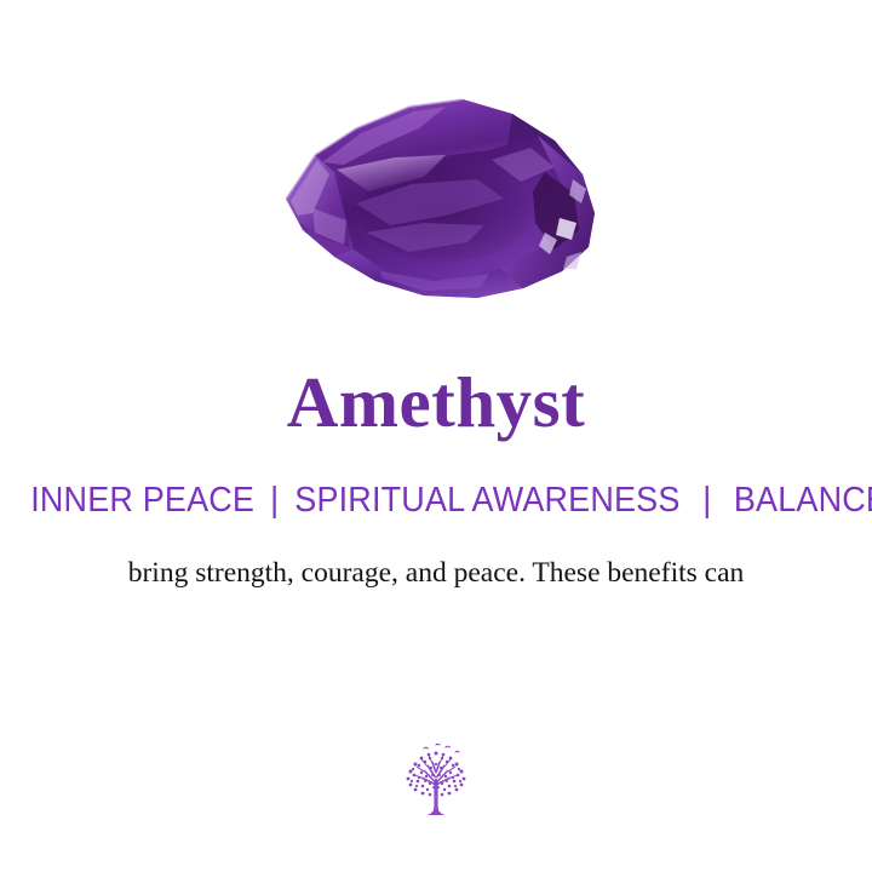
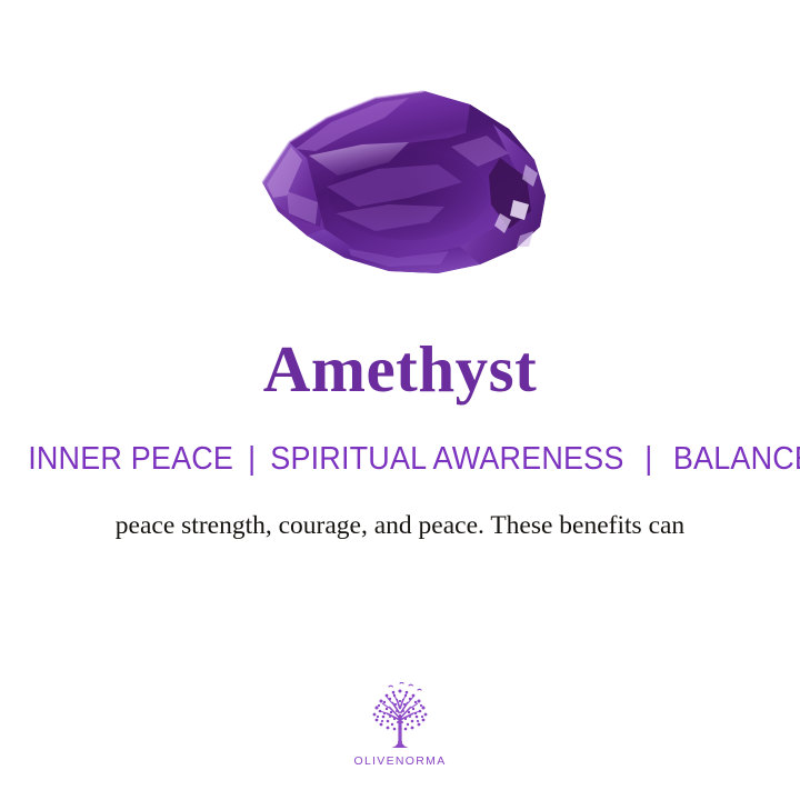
  Amethyst
  INNER PEACE | SPIRITUAL AWARENESS | BALANC
- bring strength, courage, and peace. These benefits can
+ peace strength, courage, and peace. These benefits can
+ OLIVENORMA
